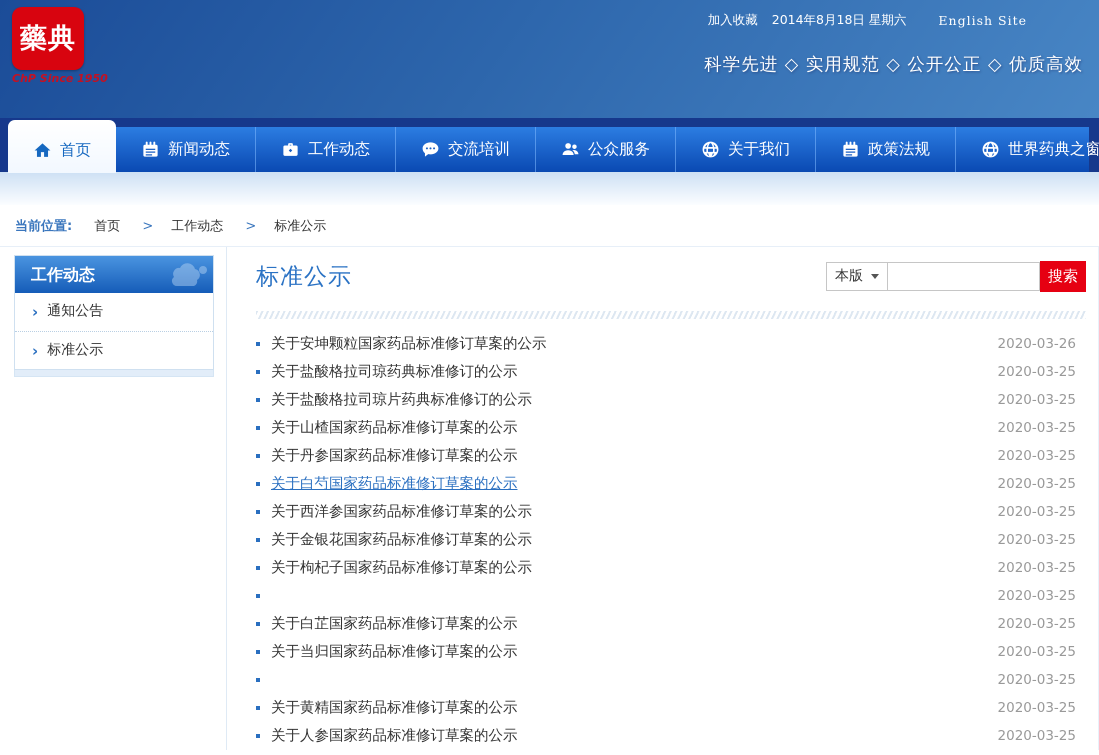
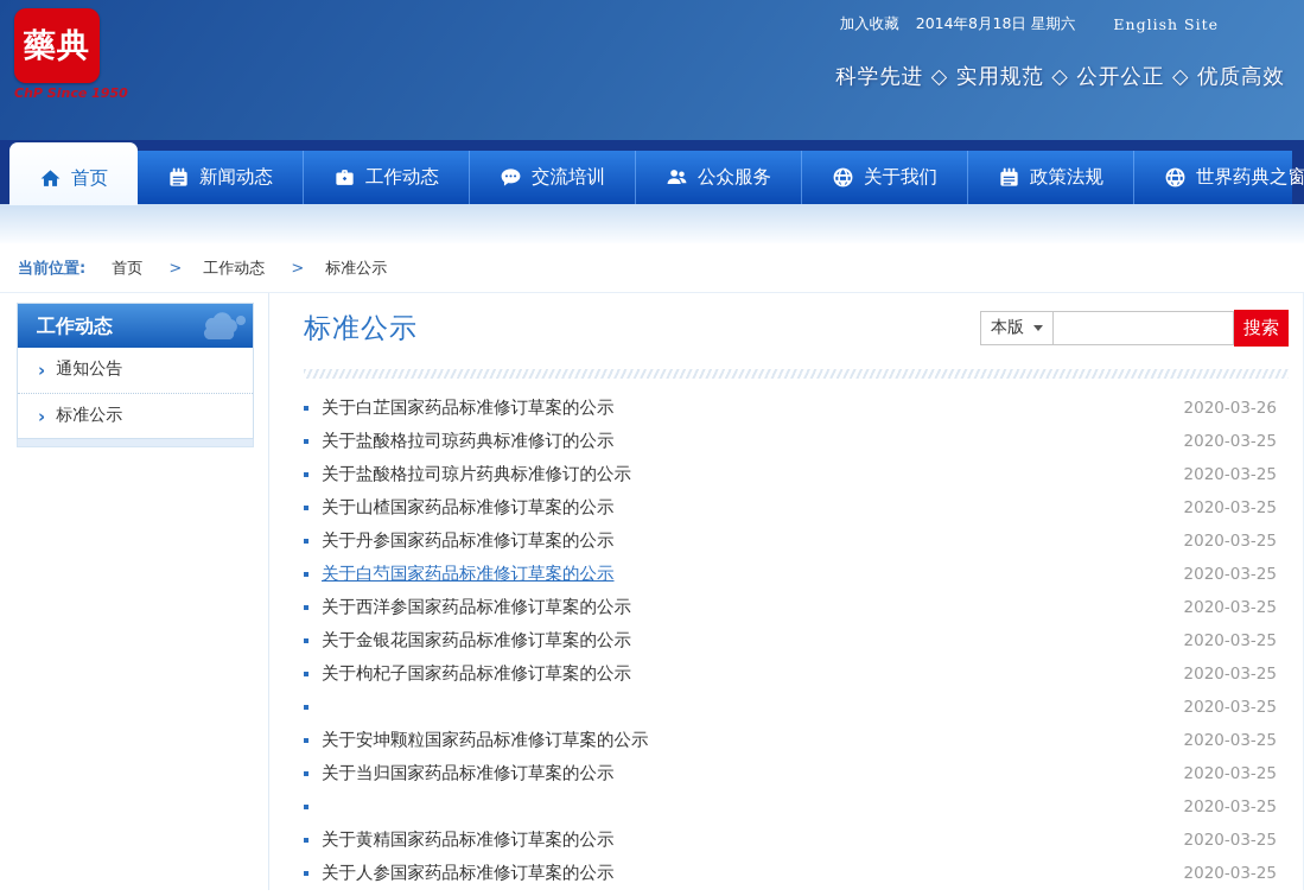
  藥典
  ChP Since 1950
  加入收藏
  2014年8月18日 星期六
  English Site
  科学先进 ◇ 实用规范 ◇ 公开公正 ◇ 优质高效
  首页
  新闻动态
  工作动态
  交流培训
  公众服务
  关于我们
  政策法规
  世界药典之窗
  当前位置:
  首页 > 工作动态 > 标准公示
  工作动态
  ›
  通知公告
  ›
  标准公示
  标准公示
  本版
  搜索
- 关于安坤颗粒国家药品标准修订草案的公示
+ 关于白芷国家药品标准修订草案的公示
  2020-03-26
  关于盐酸格拉司琼药典标准修订的公示
  2020-03-25
  关于盐酸格拉司琼片药典标准修订的公示
  2020-03-25
  关于山楂国家药品标准修订草案的公示
  2020-03-25
  关于丹参国家药品标准修订草案的公示
  2020-03-25
  关于白芍国家药品标准修订草案的公示
  2020-03-25
  关于西洋参国家药品标准修订草案的公示
  2020-03-25
  关于金银花国家药品标准修订草案的公示
  2020-03-25
  关于枸杞子国家药品标准修订草案的公示
  2020-03-25
  2020-03-25
- 关于白芷国家药品标准修订草案的公示
+ 关于安坤颗粒国家药品标准修订草案的公示
  2020-03-25
  关于当归国家药品标准修订草案的公示
  2020-03-25
  2020-03-25
  关于黄精国家药品标准修订草案的公示
  2020-03-25
  关于人参国家药品标准修订草案的公示
  2020-03-25
